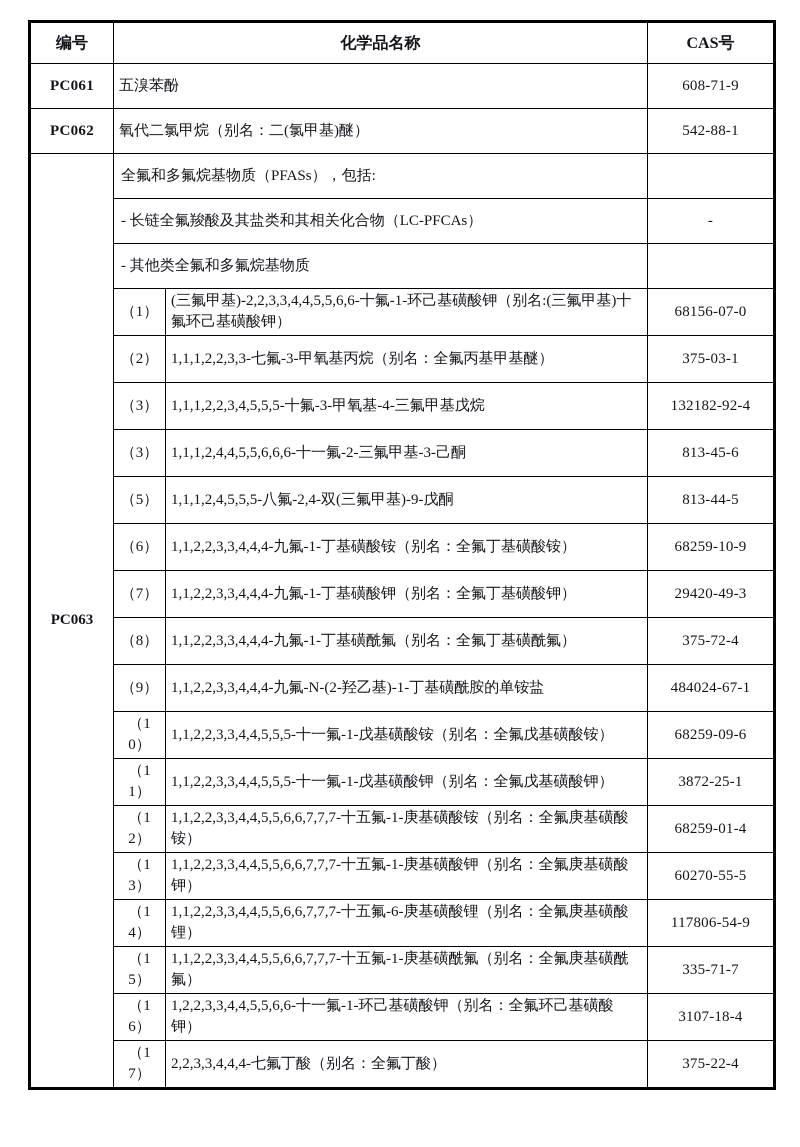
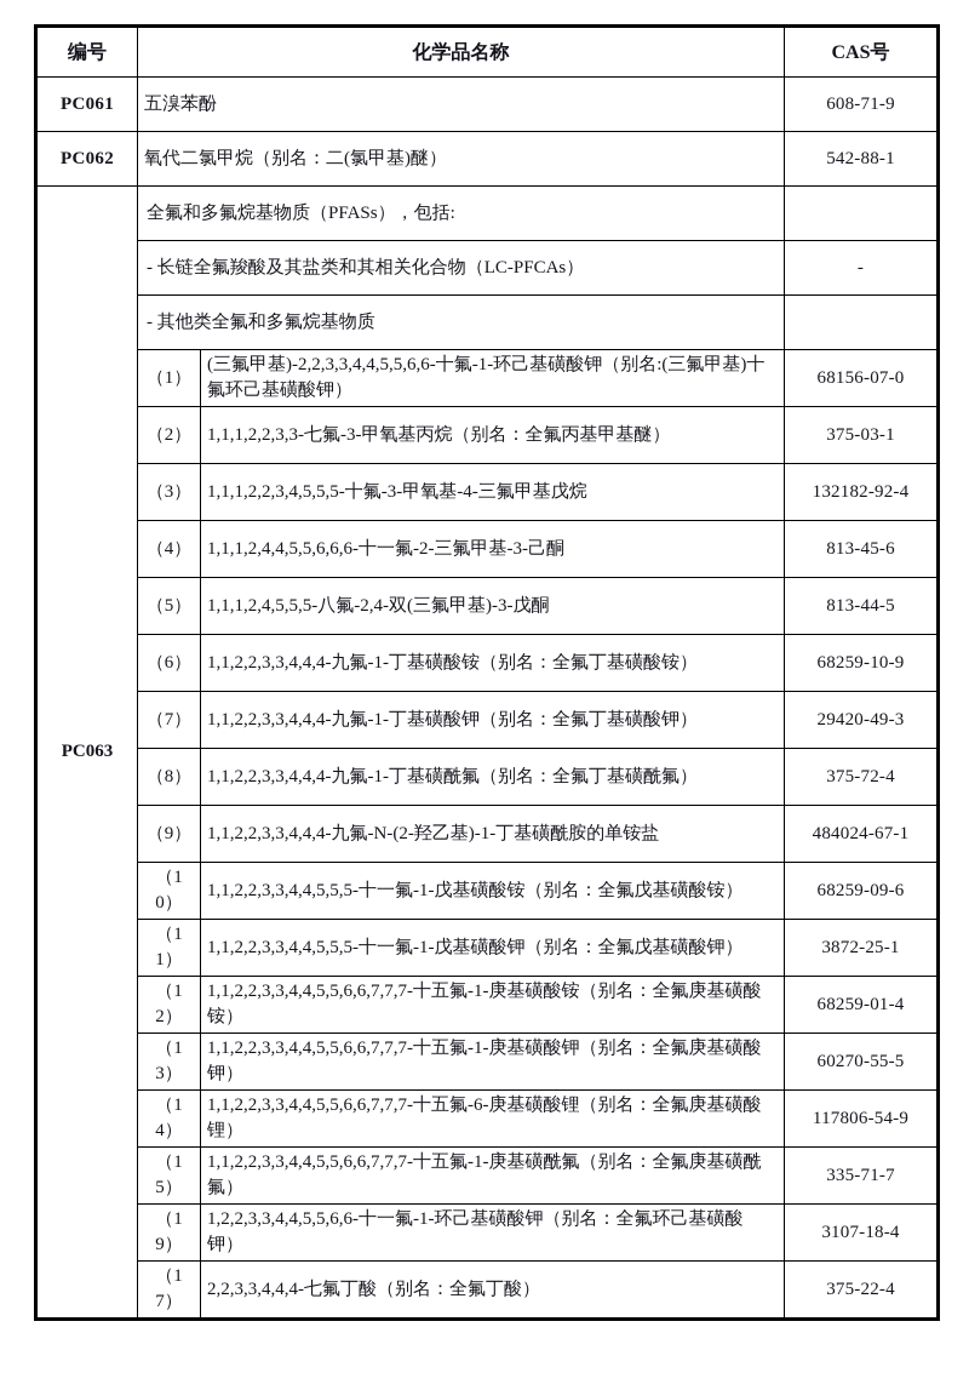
  编号	化学品名称	CAS号
  PC061	五溴苯酚	608-71-9
  PC062	氧代二氯甲烷（别名：二(氯甲基)醚）	542-88-1
  PC063	全氟和多氟烷基物质（PFASs），包括:
  - 长链全氟羧酸及其盐类和其相关化合物（LC-PFCAs）	-
  - 其他类全氟和多氟烷基物质
  （1）	(三氟甲基)-2,2,3,3,4,4,5,5,6,6-十氟-1-环己基磺酸钾（别名:(三氟甲基)十氟环己基磺酸钾）	68156-07-0
  （2）	1,1,1,2,2,3,3-七氟-3-甲氧基丙烷（别名：全氟丙基甲基醚）	375-03-1
  （3）	1,1,1,2,2,3,4,5,5,5-十氟-3-甲氧基-4-三氟甲基戊烷	132182-92-4
- （3）	1,1,1,2,4,4,5,5,6,6,6-十一氟-2-三氟甲基-3-己酮	813-45-6
+ （4）	1,1,1,2,4,4,5,5,6,6,6-十一氟-2-三氟甲基-3-己酮	813-45-6
- （5）	1,1,1,2,4,5,5,5-八氟-2,4-双(三氟甲基)-9-戊酮	813-44-5
+ （5）	1,1,1,2,4,5,5,5-八氟-2,4-双(三氟甲基)-3-戊酮	813-44-5
  （6）	1,1,2,2,3,3,4,4,4-九氟-1-丁基磺酸铵（别名：全氟丁基磺酸铵）	68259-10-9
  （7）	1,1,2,2,3,3,4,4,4-九氟-1-丁基磺酸钾（别名：全氟丁基磺酸钾）	29420-49-3
  （8）	1,1,2,2,3,3,4,4,4-九氟-1-丁基磺酰氟（别名：全氟丁基磺酰氟）	375-72-4
  （9）	1,1,2,2,3,3,4,4,4-九氟-N-(2-羟乙基)-1-丁基磺酰胺的单铵盐	484024-67-1
  （10）	1,1,2,2,3,3,4,4,5,5,5-十一氟-1-戊基磺酸铵（别名：全氟戊基磺酸铵）	68259-09-6
  （11）	1,1,2,2,3,3,4,4,5,5,5-十一氟-1-戊基磺酸钾（别名：全氟戊基磺酸钾）	3872-25-1
  （12）	1,1,2,2,3,3,4,4,5,5,6,6,7,7,7-十五氟-1-庚基磺酸铵（别名：全氟庚基磺酸铵）	68259-01-4
  （13）	1,1,2,2,3,3,4,4,5,5,6,6,7,7,7-十五氟-1-庚基磺酸钾（别名：全氟庚基磺酸钾）	60270-55-5
  （14）	1,1,2,2,3,3,4,4,5,5,6,6,7,7,7-十五氟-6-庚基磺酸锂（别名：全氟庚基磺酸锂）	117806-54-9
  （15）	1,1,2,2,3,3,4,4,5,5,6,6,7,7,7-十五氟-1-庚基磺酰氟（别名：全氟庚基磺酰氟）	335-71-7
- （16）	1,2,2,3,3,4,4,5,5,6,6-十一氟-1-环己基磺酸钾（别名：全氟环己基磺酸钾）	3107-18-4
+ （19）	1,2,2,3,3,4,4,5,5,6,6-十一氟-1-环己基磺酸钾（别名：全氟环己基磺酸钾）	3107-18-4
  （17）	2,2,3,3,4,4,4-七氟丁酸（别名：全氟丁酸）	375-22-4
